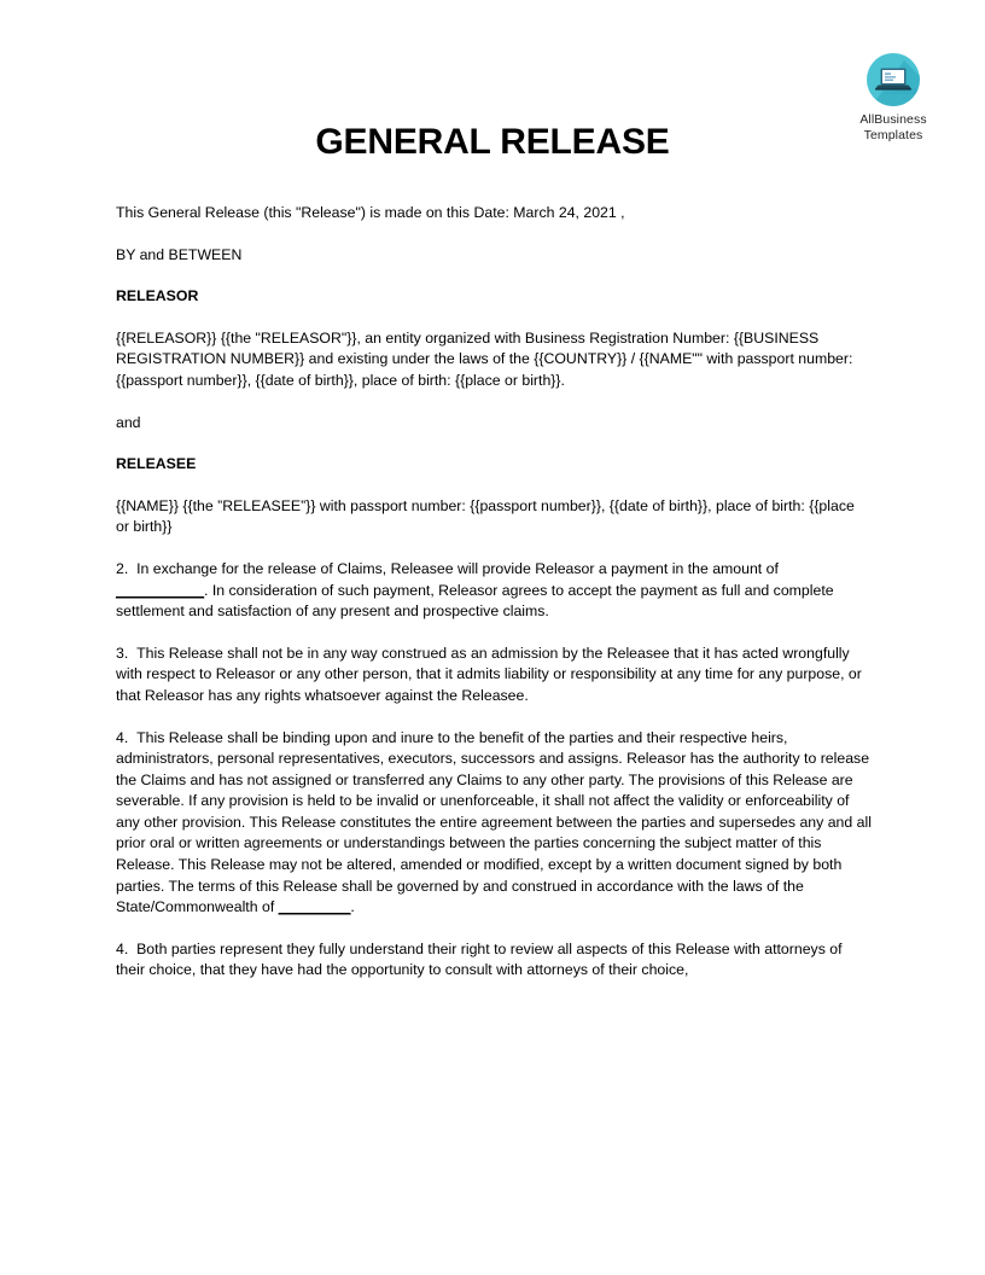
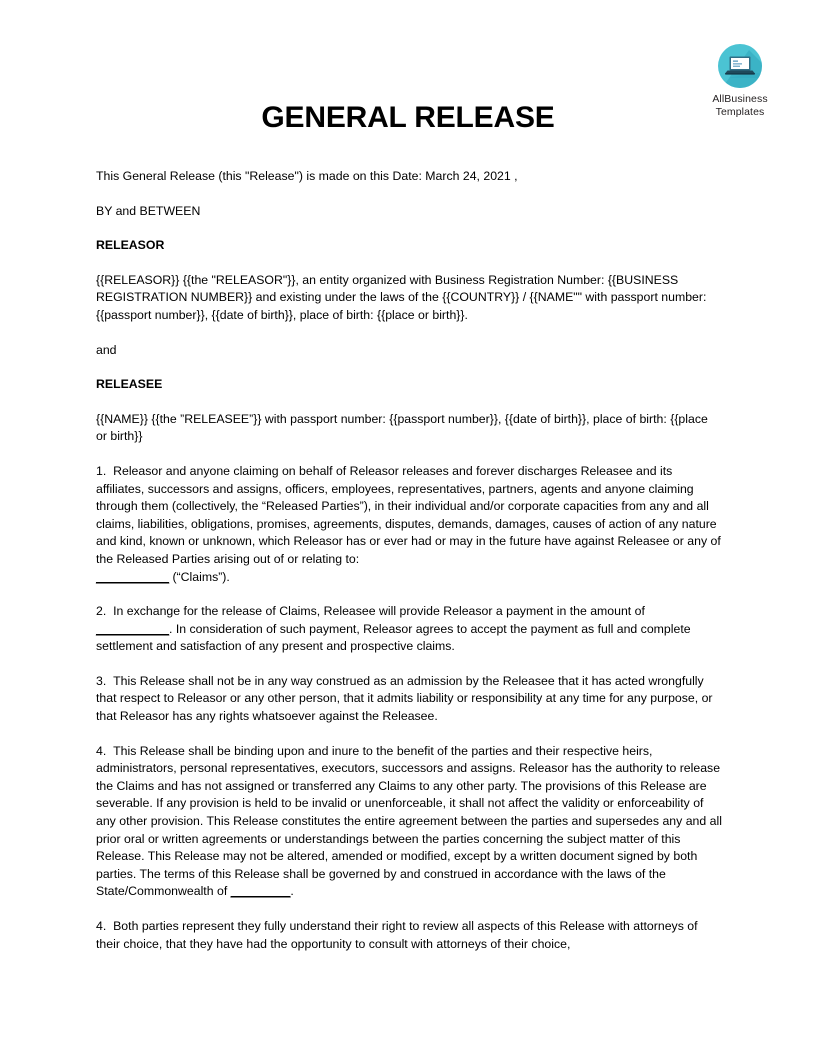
  AllBusiness
  Templates
  GENERAL RELEASE
  This General Release (this "Release") is made on this Date: March 24, 2021 ,
  BY and BETWEEN
  RELEASOR
  {{RELEASOR}} {{the "RELEASOR"}}, an entity organized with Business Registration Number: {{BUSINESS REGISTRATION NUMBER}} and existing under the laws of the {{COUNTRY}} / {{NAME"" with passport number: {{passport number}}, {{date of birth}}, place of birth: {{place or birth}}.
  and
  RELEASEE
  {{NAME}} {{the ”RELEASEE”}} with passport number: {{passport number}}, {{date of birth}}, place of birth: {{place or birth}}
+ 1. Releasor and anyone claiming on behalf of Releasor releases and forever discharges Releasee and its affiliates, successors and assigns, officers, employees, representatives, partners, agents and anyone claiming through them (collectively, the “Released Parties”), in their individual and/or corporate capacities from any and all claims, liabilities, obligations, promises, agreements, disputes, demands, damages, causes of action of any nature and kind, known or unknown, which Releasor has or ever had or may in the future have against Releasee or any of the Released Parties arising out of or relating to:
+ ___________ (“Claims”).
  2. In exchange for the release of Claims, Releasee will provide Releasor a payment in the amount of
  ___________. In consideration of such payment, Releasor agrees to accept the payment as full and complete settlement and satisfaction of any present and prospective claims.
- 3. This Release shall not be in any way construed as an admission by the Releasee that it has acted wrongfully with respect to Releasor or any other person, that it admits liability or responsibility at any time for any purpose, or that Releasor has any rights whatsoever against the Releasee.
+ 3. This Release shall not be in any way construed as an admission by the Releasee that it has acted wrongfully that respect to Releasor or any other person, that it admits liability or responsibility at any time for any purpose, or that Releasor has any rights whatsoever against the Releasee.
  4. This Release shall be binding upon and inure to the benefit of the parties and their respective heirs, administrators, personal representatives, executors, successors and assigns. Releasor has the authority to release the Claims and has not assigned or transferred any Claims to any other party. The provisions of this Release are severable. If any provision is held to be invalid or unenforceable, it shall not affect the validity or enforceability of any other provision. This Release constitutes the entire agreement between the parties and supersedes any and all prior oral or written agreements or understandings between the parties concerning the subject matter of this Release. This Release may not be altered, amended or modified, except by a written document signed by both parties. The terms of this Release shall be governed by and construed in accordance with the laws of the State/Commonwealth of _________.
  4. Both parties represent they fully understand their right to review all aspects of this Release with attorneys of their choice, that they have had the opportunity to consult with attorneys of their choice,
